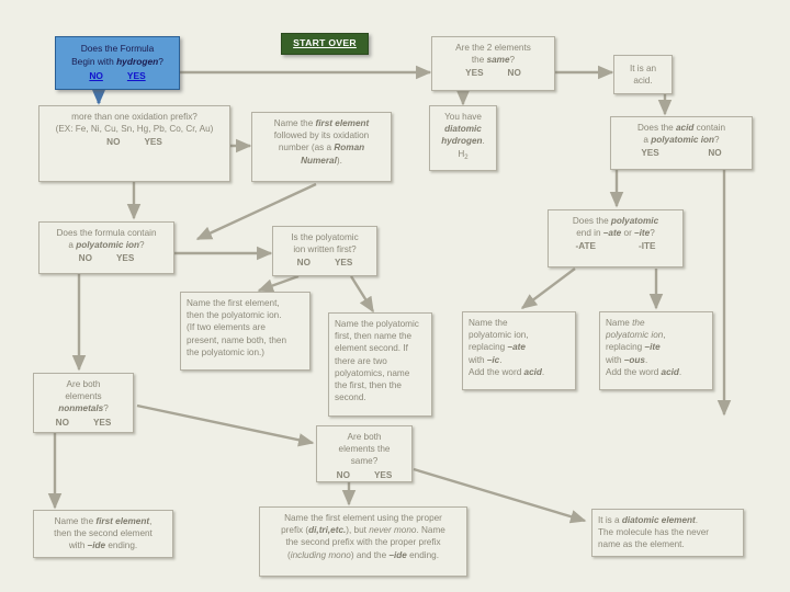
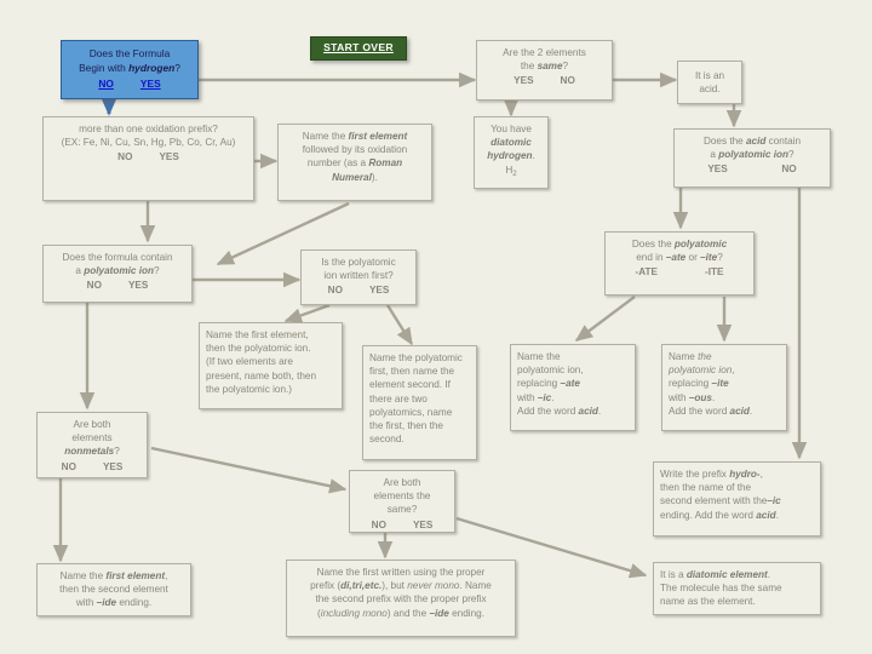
  Does the Formula
  Begin with hydrogen?
  NO
  YES
  START OVER
  more than one oxidation prefix?
  (EX: Fe, Ni, Cu, Sn, Hg, Pb, Co, Cr, Au)
  NO
  YES
  Name the first element
  followed by its oxidation
  number (as a Roman
  Numeral).
  Are the 2 elements
  the same?
  YES
  NO
  You have
  diatomic
  hydrogen.
  It is an
  acid.
  Does the acid contain
  a polyatomic ion?
  YES
  NO
  Does the polyatomic
  end in –ate or –ite?
  -ATE
  -ITE
  Name the
  polyatomic ion,
  replacing –ate
  with –ic.
  Add the word acid.
  Name the
  polyatomic ion,
  replacing –ite
  with –ous.
  Add the word acid.
+ Write the prefix hydro-,
+ then the name of the
+ second element with the–ic
+ ending. Add the word acid.
  It is a diatomic element.
- The molecule has the never
+ The molecule has the same
  name as the element.
  Does the formula contain
  a polyatomic ion?
  NO
  YES
  Is the polyatomic
  ion written first?
  NO
  YES
  Name the first element,
  then the polyatomic ion.
  (If two elements are
  present, name both, then
  the polyatomic ion.)
  Name the polyatomic
  first, then name the
  element second. If
  there are two
  polyatomics, name
  the first, then the
  second.
  Are both
  elements
  nonmetals?
  NO
  YES
  Are both
  elements the
  same?
  NO
  YES
  Name the first element,
  then the second element
  with –ide ending.
- Name the first element using the proper
+ Name the first written using the proper
  prefix (di,tri,etc.), but never mono. Name
  the second prefix with the proper prefix
  (including mono) and the –ide ending.
